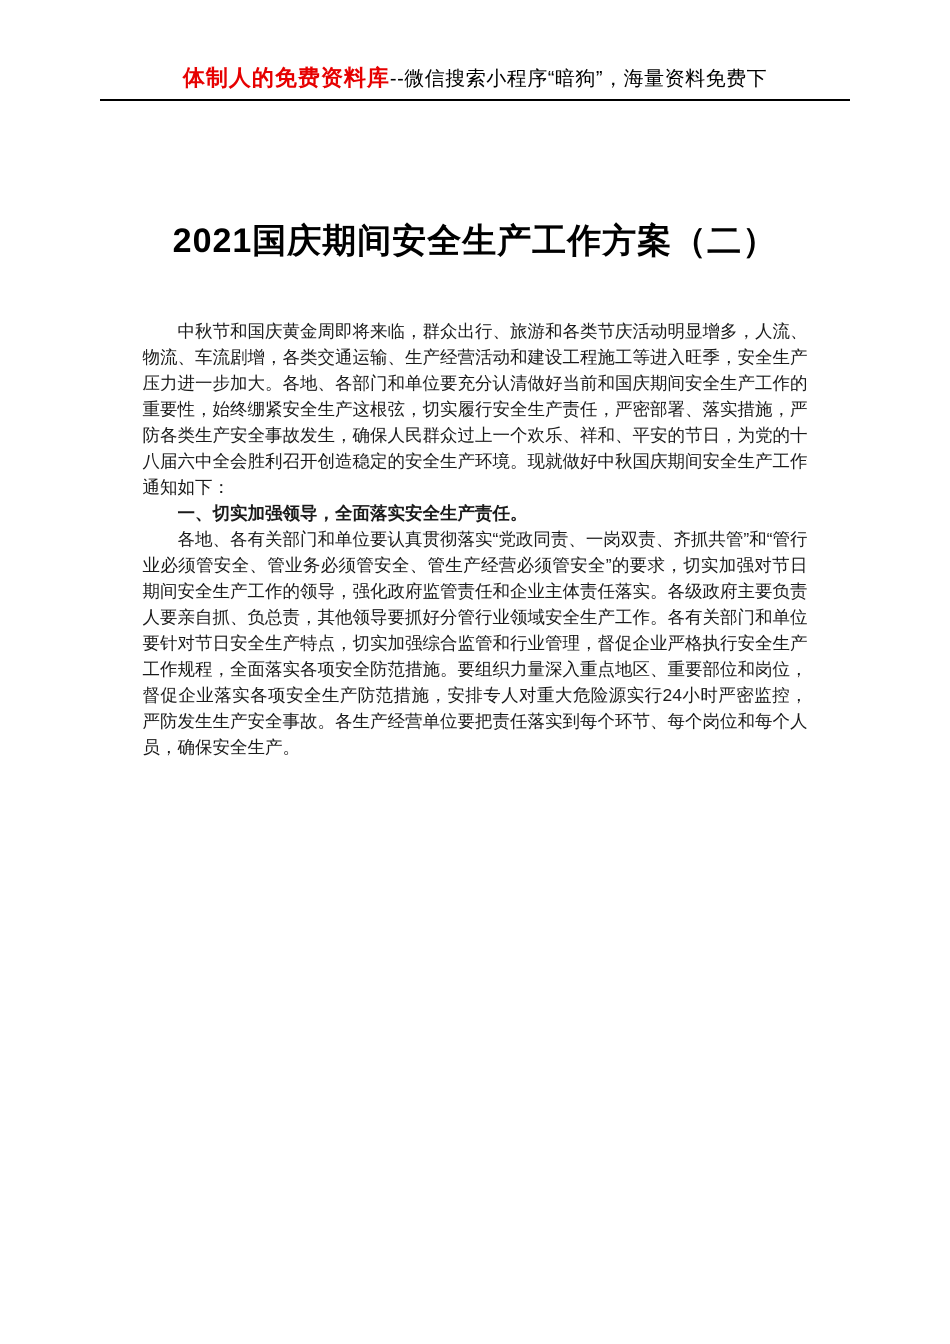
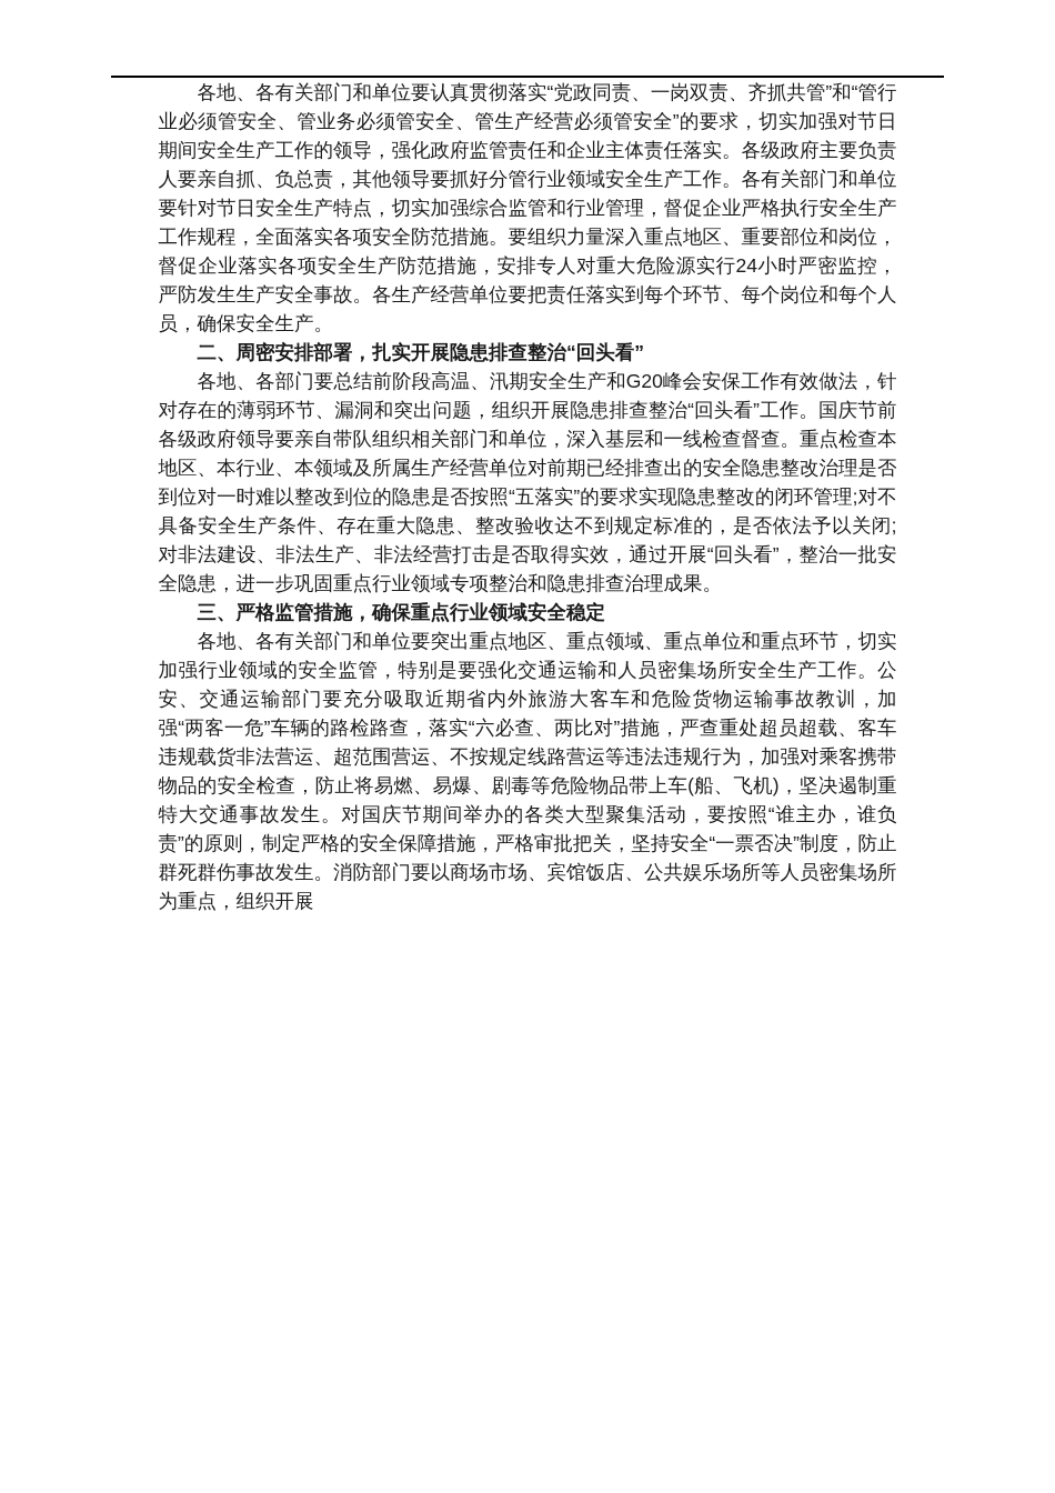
- 体制人的免费资料库--微信搜索小程序“暗狗”，海量资料免费下
- 2021国庆期间安全生产工作方案（二）
- 中秋节和国庆黄金周即将来临，群众出行、旅游和各类节庆活动明显增多，人流、物流、车流剧增，各类交通运输、生产经营活动和建设工程施工等进入旺季，安全生产压力进一步加大。各地、各部门和单位要充分认清做好当前和国庆期间安全生产工作的重要性，始终绷紧安全生产这根弦，切实履行安全生产责任，严密部署、落实措施，严防各类生产安全事故发生，确保人民群众过上一个欢乐、祥和、平安的节日，为党的十八届六中全会胜利召开创造稳定的安全生产环境。现就做好中秋国庆期间安全生产工作通知如下：
- 一、切实加强领导，全面落实安全生产责任。
  各地、各有关部门和单位要认真贯彻落实“党政同责、一岗双责、齐抓共管”和“管行业必须管安全、管业务必须管安全、管生产经营必须管安全”的要求，切实加强对节日期间安全生产工作的领导，强化政府监管责任和企业主体责任落实。各级政府主要负责人要亲自抓、负总责，其他领导要抓好分管行业领域安全生产工作。各有关部门和单位要针对节日安全生产特点，切实加强综合监管和行业管理，督促企业严格执行安全生产工作规程，全面落实各项安全防范措施。要组织力量深入重点地区、重要部位和岗位，督促企业落实各项安全生产防范措施，安排专人对重大危险源实行24小时严密监控，严防发生生产安全事故。各生产经营单位要把责任落实到每个环节、每个岗位和每个人员，确保安全生产。
+ 二、周密安排部署，扎实开展隐患排查整治“回头看”
+ 各地、各部门要总结前阶段高温、汛期安全生产和G20峰会安保工作有效做法，针对存在的薄弱环节、漏洞和突出问题，组织开展隐患排查整治“回头看”工作。国庆节前各级政府领导要亲自带队组织相关部门和单位，深入基层和一线检查督查。重点检查本地区、本行业、本领域及所属生产经营单位对前期已经排查出的安全隐患整改治理是否到位对一时难以整改到位的隐患是否按照“五落实”的要求实现隐患整改的闭环管理;对不具备安全生产条件、存在重大隐患、整改验收达不到规定标准的，是否依法予以关闭;对非法建设、非法生产、非法经营打击是否取得实效，通过开展“回头看”，整治一批安全隐患，进一步巩固重点行业领域专项整治和隐患排查治理成果。
+ 三、严格监管措施，确保重点行业领域安全稳定
+ 各地、各有关部门和单位要突出重点地区、重点领域、重点单位和重点环节，切实加强行业领域的安全监管，特别是要强化交通运输和人员密集场所安全生产工作。公安、交通运输部门要充分吸取近期省内外旅游大客车和危险货物运输事故教训，加强“两客一危”车辆的路检路查，落实“六必查、两比对”措施，严查重处超员超载、客车违规载货非法营运、超范围营运、不按规定线路营运等违法违规行为，加强对乘客携带物品的安全检查，防止将易燃、易爆、剧毒等危险物品带上车(船、飞机)，坚决遏制重特大交通事故发生。对国庆节期间举办的各类大型聚集活动，要按照“谁主办，谁负责”的原则，制定严格的安全保障措施，严格审批把关，坚持安全“一票否决”制度，防止群死群伤事故发生。消防部门要以商场市场、宾馆饭店、公共娱乐场所等人员密集场所为重点，组织开展
